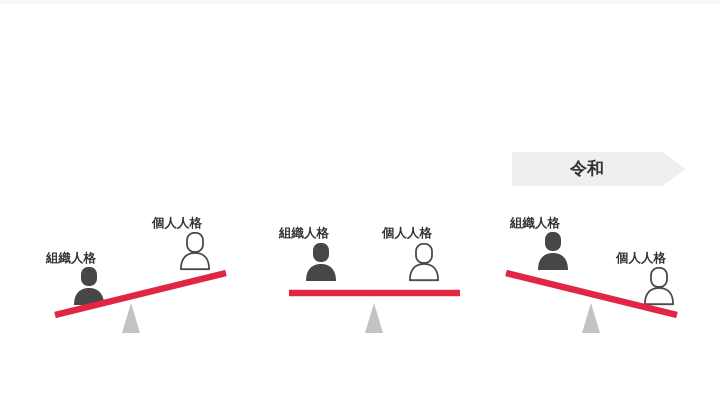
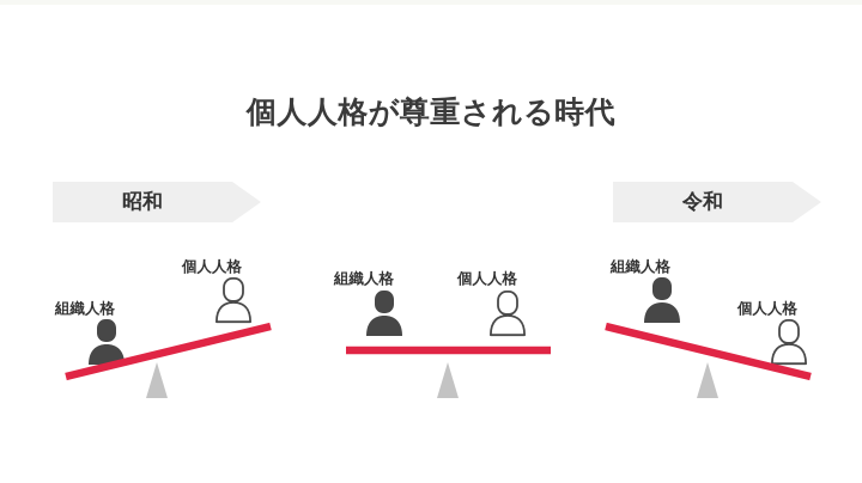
+ 個人人格が尊重される時代
+ 昭和
  令和
  組織人格
  個人人格
  組織人格
  個人人格
  組織人格
  個人人格
